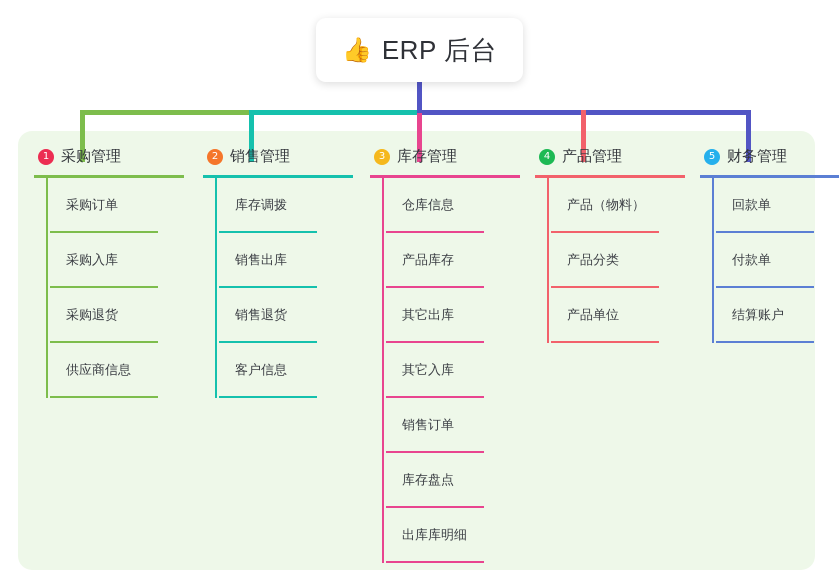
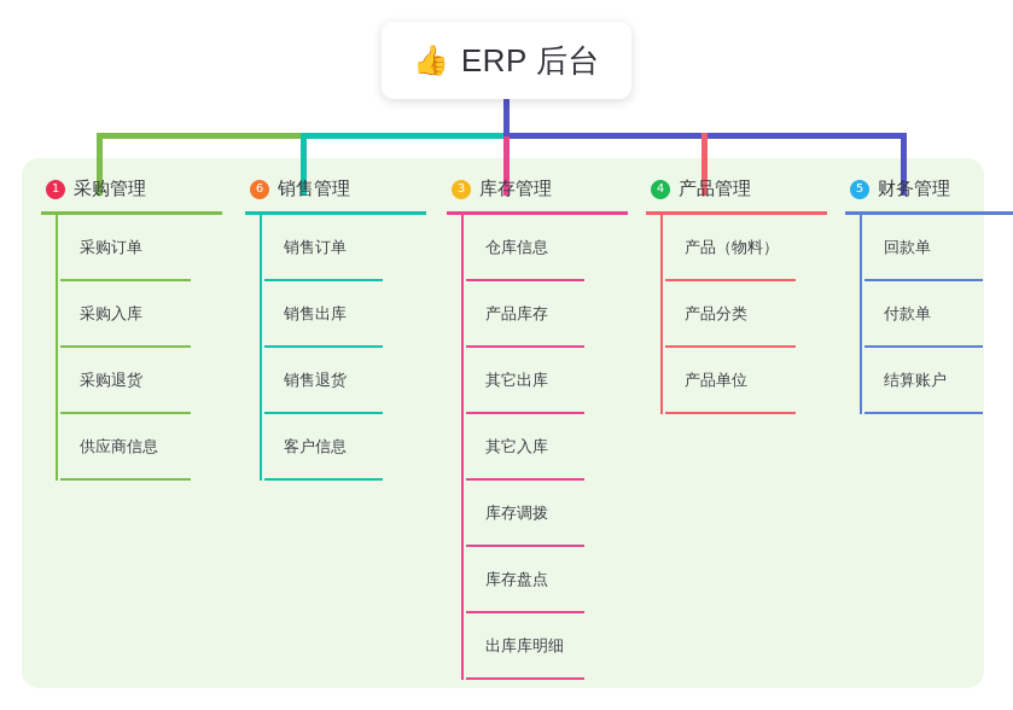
  👍
  ERP 后台
  1
  采购管理
  采购订单
  采购入库
  采购退货
  供应商信息
- 2
+ 6
  销售管理
- 库存调拨
+ 销售订单
  销售出库
  销售退货
  客户信息
  3
  库存管理
  仓库信息
  产品库存
  其它出库
  其它入库
- 销售订单
+ 库存调拨
  库存盘点
  出库库明细
  4
  产品管理
  产品（物料）
  产品分类
  产品单位
  5
  财务管理
  回款单
  付款单
  结算账户
